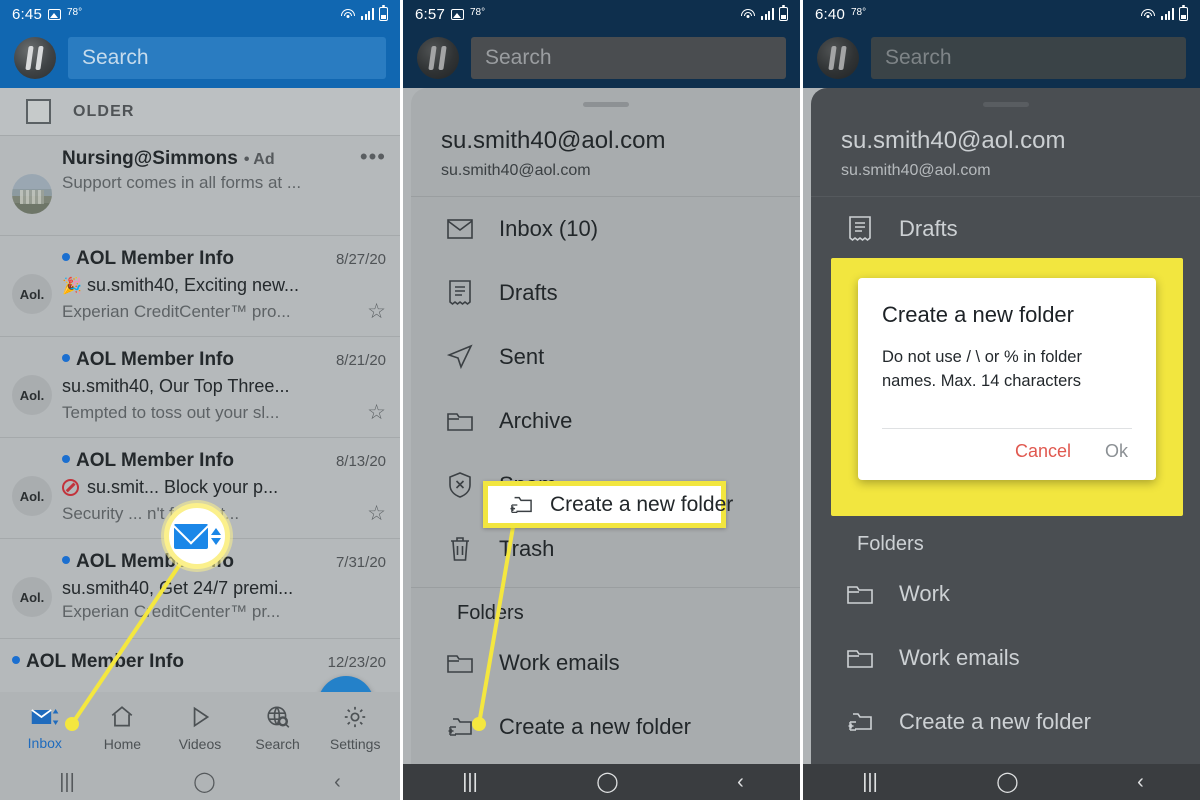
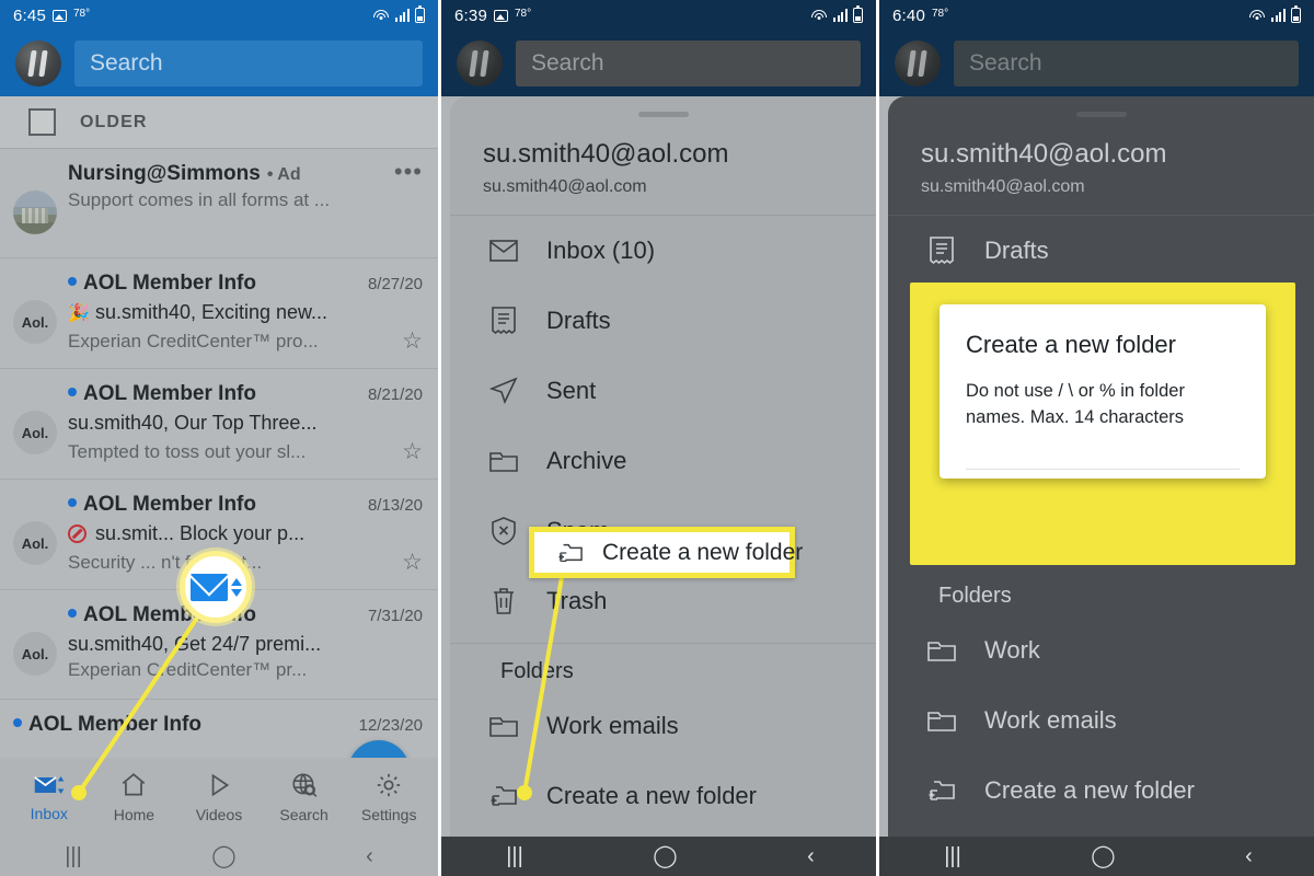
  6:45
  78°
  Search
  OLDER
  Nursing@Simmons
  • Ad
  •••
  Support comes in all forms at ...
  Aol.
  AOL Member Info
  8/27/20
  🎉 su.smith40, Exciting new...
  Experian CreditCenter™ pro...
  ☆
  Aol.
  AOL Member Info
  8/21/20
  su.smith40, Our Top Three...
  Tempted to toss out your sl...
  ☆
  Aol.
  AOL Member Info
  8/13/20
  su.smit... Block your p...
  Security ... n't t...
  ☆
  Aol.
  7/31/20
  su.smith40,et 24/7 premi...
  Experian CeditCenter™ pr...
  AOL Member Info
  12/23/20
  Inbox
  Home
  Videos
  Search
  Settings
  |||
  ◯
  ‹
- 6:57
+ 6:39
  78°
  Search
  su.smith40@aol.com
  su.smith40@aol.com
  Inbox (10)
  Drafts
  Sent
  Archive
  Trash
  Folders
  Work emails
  Create a new folder
  |||
  ◯
  ‹
  Create a new folder
  6:40
  78°
  Search
  su.smith40@aol.com
  su.smith40@aol.com
  Drafts
  Folders
  Work
  Work emails
  Create a new folder
  Create a new folder
  Do not use / \ or % in folder names. Max. 14 characters
- Cancel
- Ok
  |||
  ◯
  ‹
